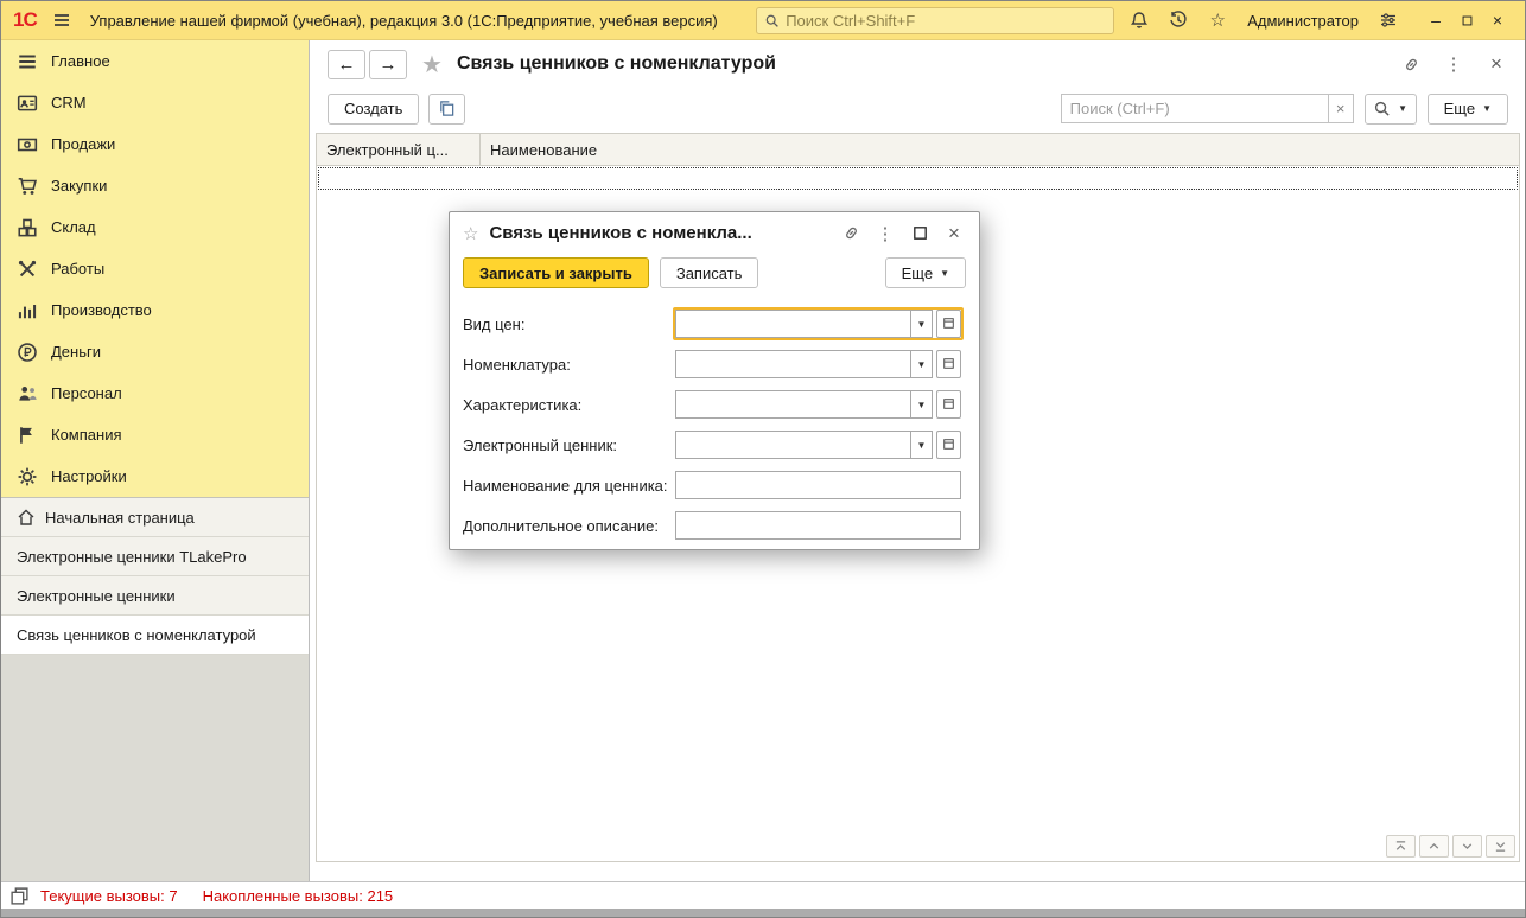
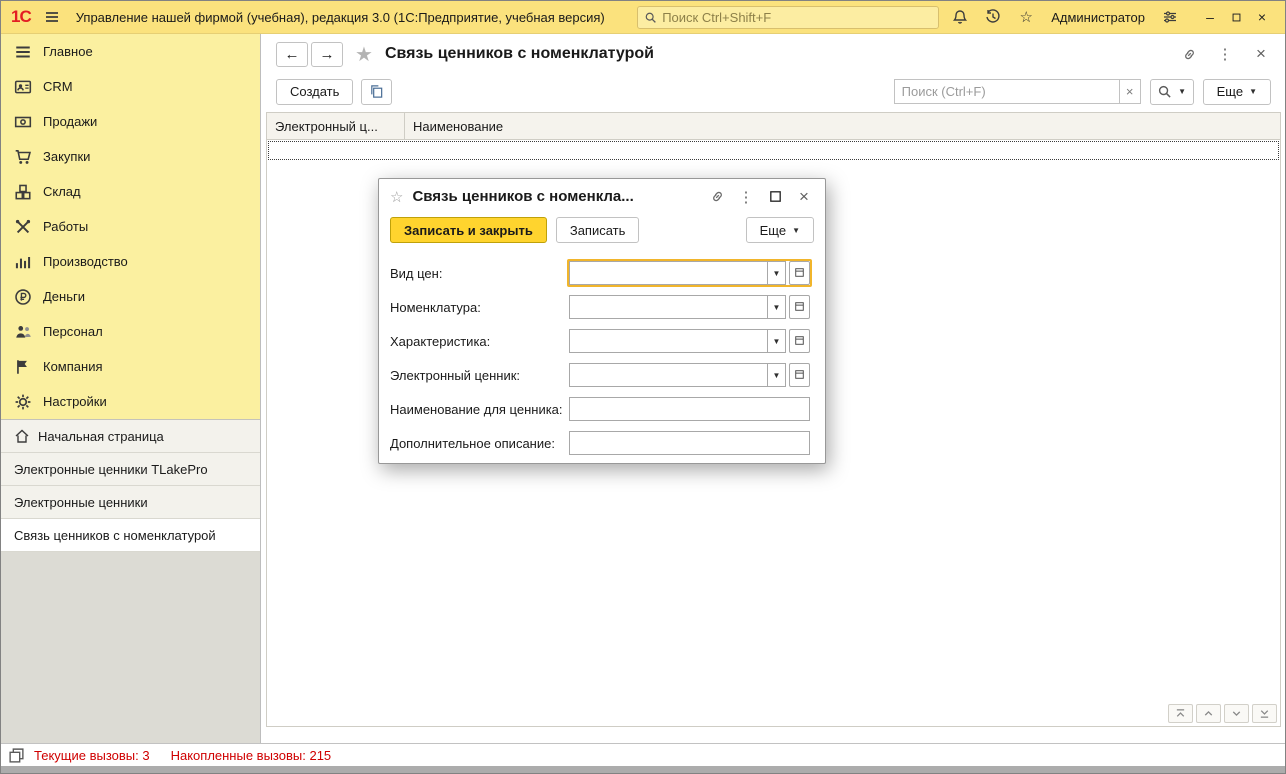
  1С
  Управление нашей фирмой (учебная), редакция 3.0 (1С:Предприятие, учебная версия)
  Поиск Ctrl+Shift+F
  ☆
  Администратор
  –
  ×
  Главное
  CRM
  Продажи
  Закупки
  Склад
  Работы
  Производство
  Деньги
  Персонал
  Компания
  Настройки
  Начальная страница
  Электронные ценники TLakePro
  Электронные ценники
  Связь ценников с номенклатурой
  ←
  →
  ★
  Связь ценников с номенклатурой
  ⋮
  ×
  Создать
  Поиск (Ctrl+F)
  ×
  ▼
  Еще
  ▼
  Электронный ц...
  Наименование
  ☆
  Связь ценников с номенкла...
  ⋮
  ×
  Записать и закрыть
  Записать
  Еще
  ▼
  Вид цен:
  ▼
  Номенклатура:
  ▼
  Характеристика:
  ▼
  Электронный ценник:
  ▼
  Наименование для ценника:
  Дополнительное описание:
- Текущие вызовы: 7
+ Текущие вызовы: 3
  Накопленные вызовы: 215
